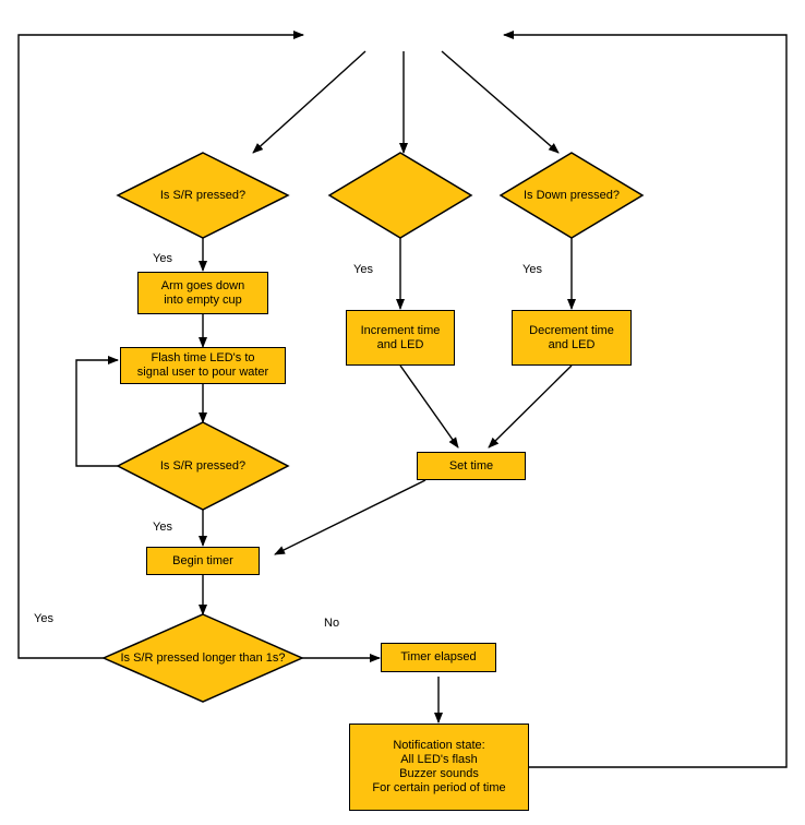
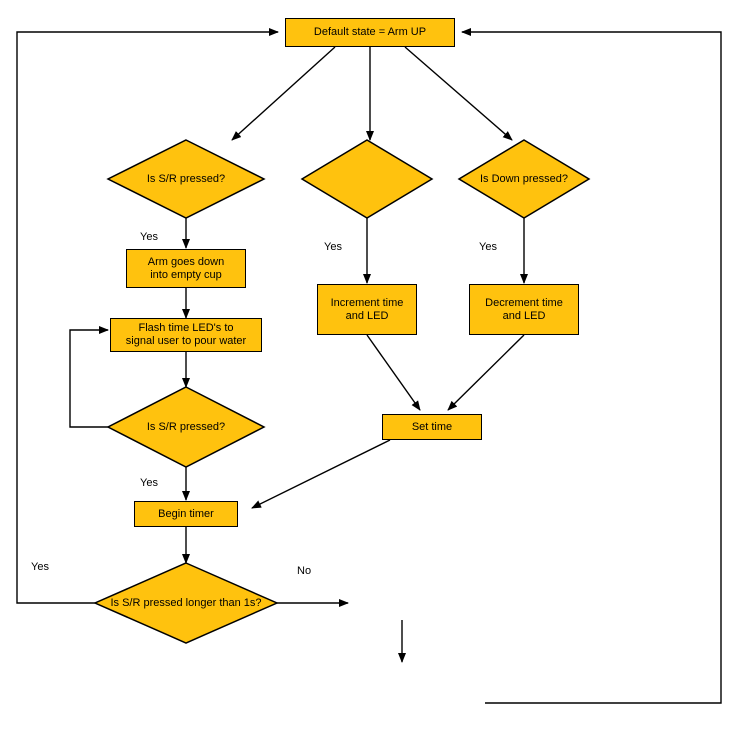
+ Default state = Arm UP
  Arm goes down
  into empty cup
  Increment time
  and LED
  Decrement time
  and LED
  Flash time LED's to
  signal user to pour water
  Set time
  Begin timer
- Timer elapsed
- Notification state:
- All LED's flash
- Buzzer sounds
- For certain period of time
  Is S/R pressed?
  Is Down pressed?
  Is S/R pressed?
  Is S/R pressed longer than 1s?
  Yes
  Yes
  Yes
  Yes
  Yes
  No
